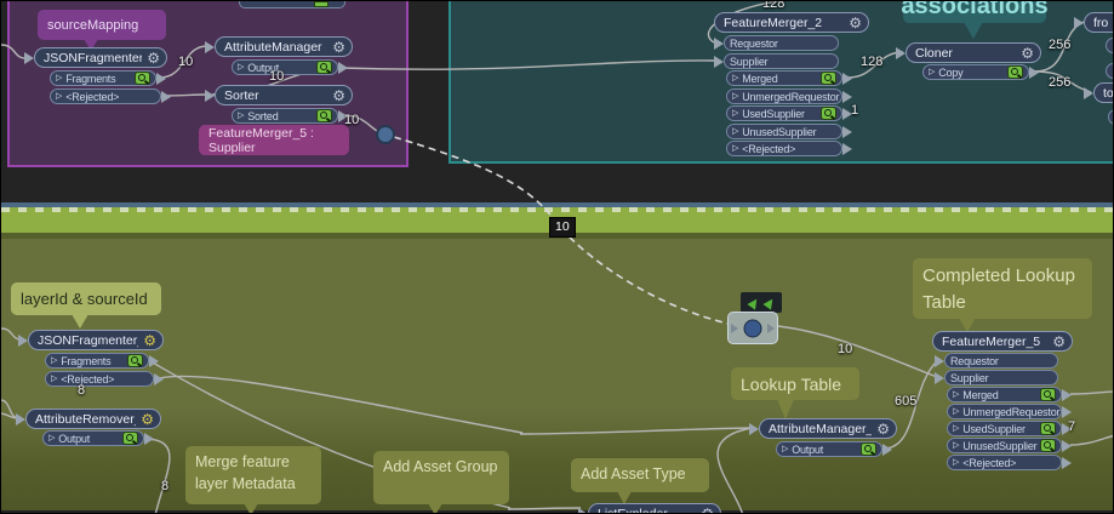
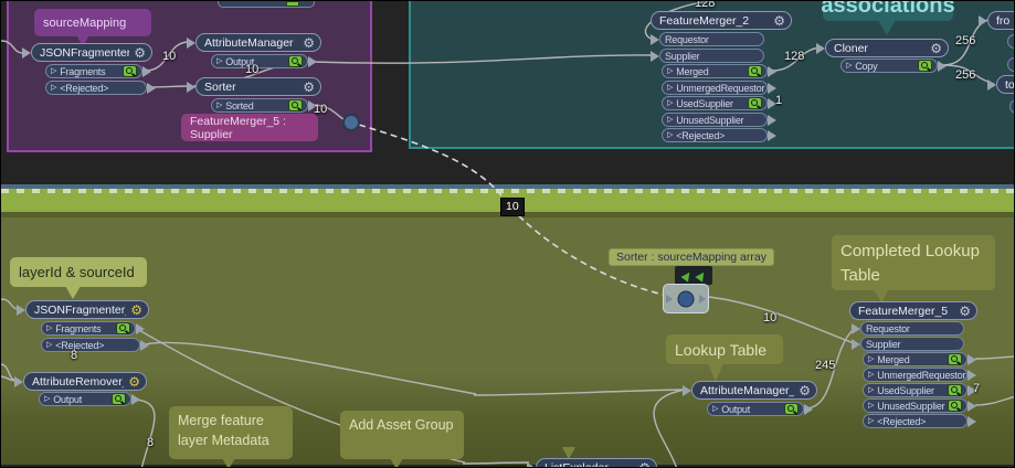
  sourceMapping
  JSONFragmenter
  Fragments
  <Rejected>
  AttributeManager
  Output
  Sorter
  Sorted
  FeatureMerger_5 : Supplier
  associations
  FeatureMerger_2
  Requestor
  Supplier
  Merged
  UnmergedRequestor
  UsedSupplier
  UnusedSupplier
  <Rejected>
  Cloner
  Copy
  fro
  to
  10
  layerId & sourceId
  JSONFragmenter
  Fragments
  <Rejected>
  AttributeRemover
  Output
  Merge feature layer Metadata
  Add Asset Group
- Add Asset Type
  Lookup Table
  Completed Lookup Table
+ Sorter : sourceMapping array
  AttributeManager_
  Output
  FeatureMerger_5
  Requestor
  Supplier
  Merged
  UnmergedRequestor
  UsedSupplier
  UnusedSupplier
  <Rejected>
  10
  10
  10
  128
  128
  1
  256
  256
  10
- 605
+ 245
  8
  8
  7
